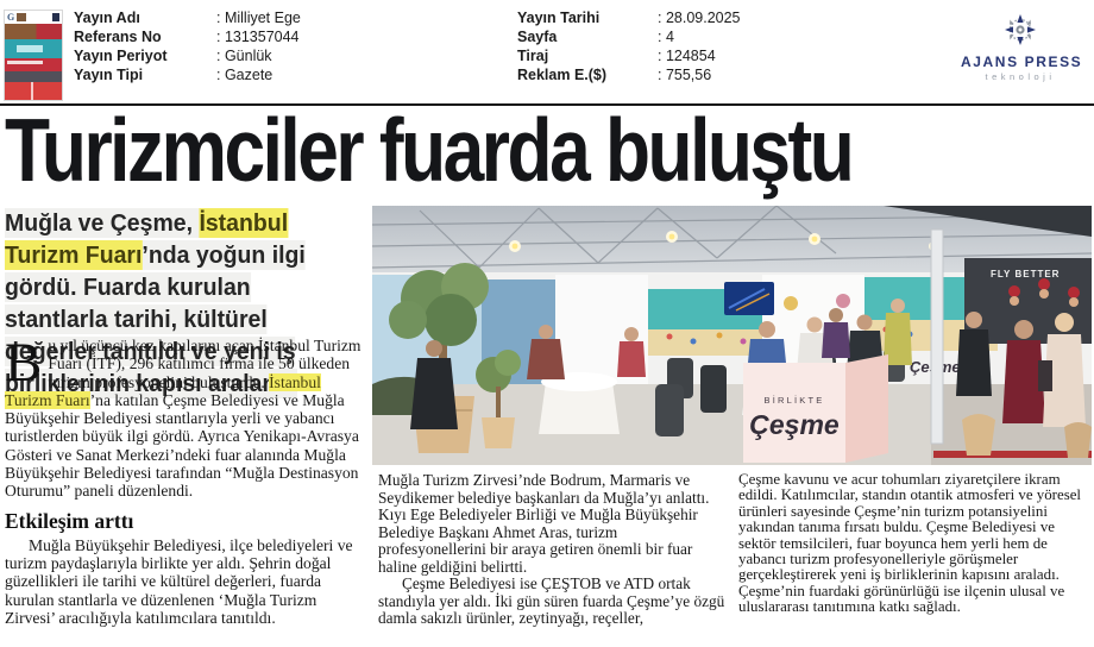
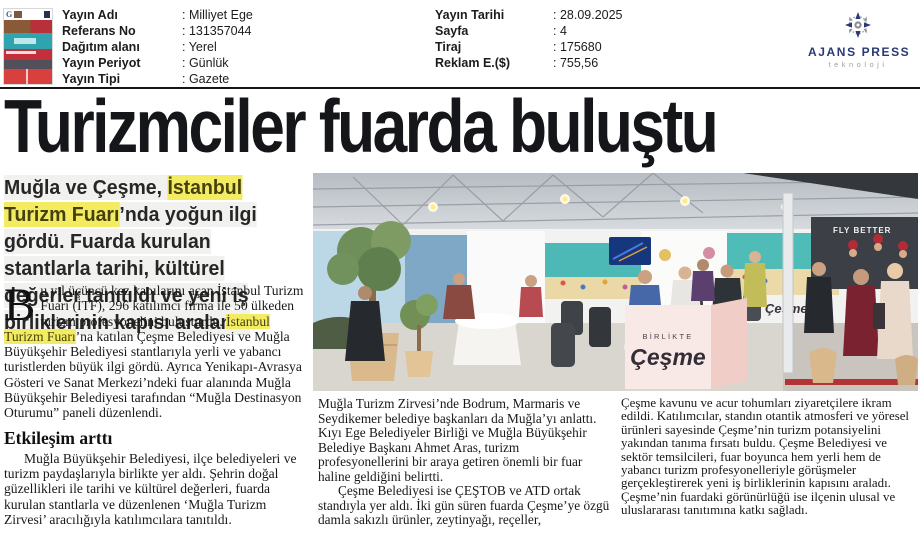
  G
  Yayın Adı
  : Milliyet Ege
  Referans No
  : 131357044
+ Dağıtım alanı
+ : Yerel
  Yayın Periyot
  : Günlük
  Yayın Tipi
  : Gazete
  Yayın Tarihi
  : 28.09.2025
  Sayfa
  : 4
  Tiraj
- : 124854
+ : 175680
  Reklam E.($)
  : 755,56
  AJANS PRESS
  teknoloji
  Turizmciler fuarda buluştu
  Muğla ve Çeşme, İstanbul Turizm Fuarı’nda yoğun ilgi gördü. Fuarda kurulan stantlarla tarihi, kültürel değerler tanıtıldı ve yeni iş birliklerinin kapısı arala
  Çeme
  FLY BETTER
  BİRLİKTE
  Çeşme
  B
  u yıl üçüncü kez kapılarını açan İstanbul Turizm Fuarı (İTF), 296 katılımcı firma ile 50 ülkeden turizm profesyonelini buluşturdu. İstanbul Turizm Fuarı’na katılan Çeşme Belediyesi ve Muğla Büyükşehir Belediyesi stantlarıyla yerli ve yabancı turistlerden büyük ilgi gördü. Ayrıca Yenikapı-Avrasya Gösteri ve Sanat Merkezi’ndeki fuar alanında Muğla Büyükşehir Belediyesi tarafından “Muğla Destinasyon Oturumu” paneli düzenlendi.
  Etkileşim arttı
  Muğla Büyükşehir Belediyesi, ilçe belediyeleri ve turizm paydaşlarıyla birlikte yer aldı. Şehrin doğal güzellikleri ile tarihi ve kültürel değerleri, fuarda kurulan stantlarla ve düzenlenen ‘Muğla Turizm Zirvesi’ aracılığıyla katılımcılara tanıtıldı.
  Muğla Turizm Zirvesi’nde Bodrum, Marmaris ve Seydikemer belediye başkanları da Muğla’yı anlattı. Kıyı Ege Belediyeler Birliği ve Muğla Büyükşehir Belediye Başkanı Ahmet Aras, turizm profesyonellerini bir araya getiren önemli bir fuar haline geldiğini belirtti.
  Çeşme Belediyesi ise ÇEŞTOB ve ATD ortak standıyla yer aldı. İki gün süren fuarda Çeşme’ye özgü damla sakızlı ürünler, zeytinyağı, reçeller,
  Çeşme kavunu ve acur tohumları ziyaretçilere ikram edildi. Katılımcılar, standın otantik atmosferi ve yöresel ürünleri sayesinde Çeşme’nin turizm potansiyelini yakından tanıma fırsatı buldu. Çeşme Belediyesi ve sektör temsilcileri, fuar boyunca hem yerli hem de yabancı turizm profesyonelleriyle görüşmeler gerçekleştirerek yeni iş birliklerinin kapısını araladı. Çeşme’nin fuardaki görünürlüğü ise ilçenin ulusal ve uluslararası tanıtımına katkı sağladı.
